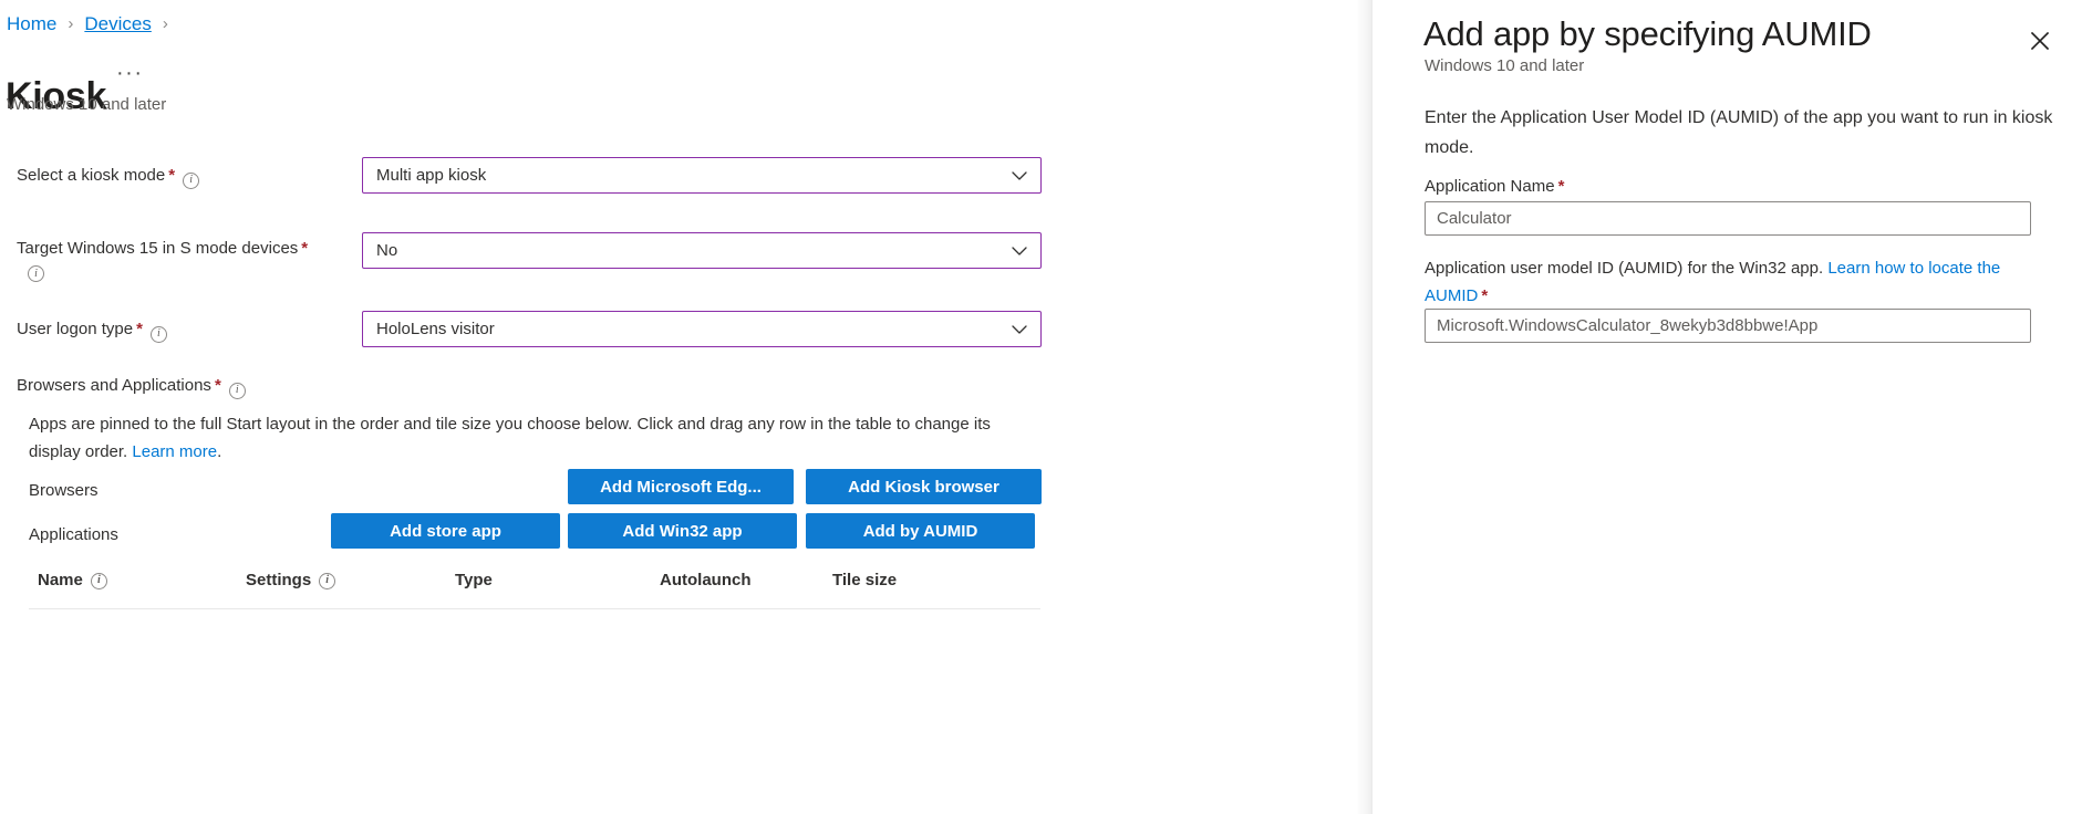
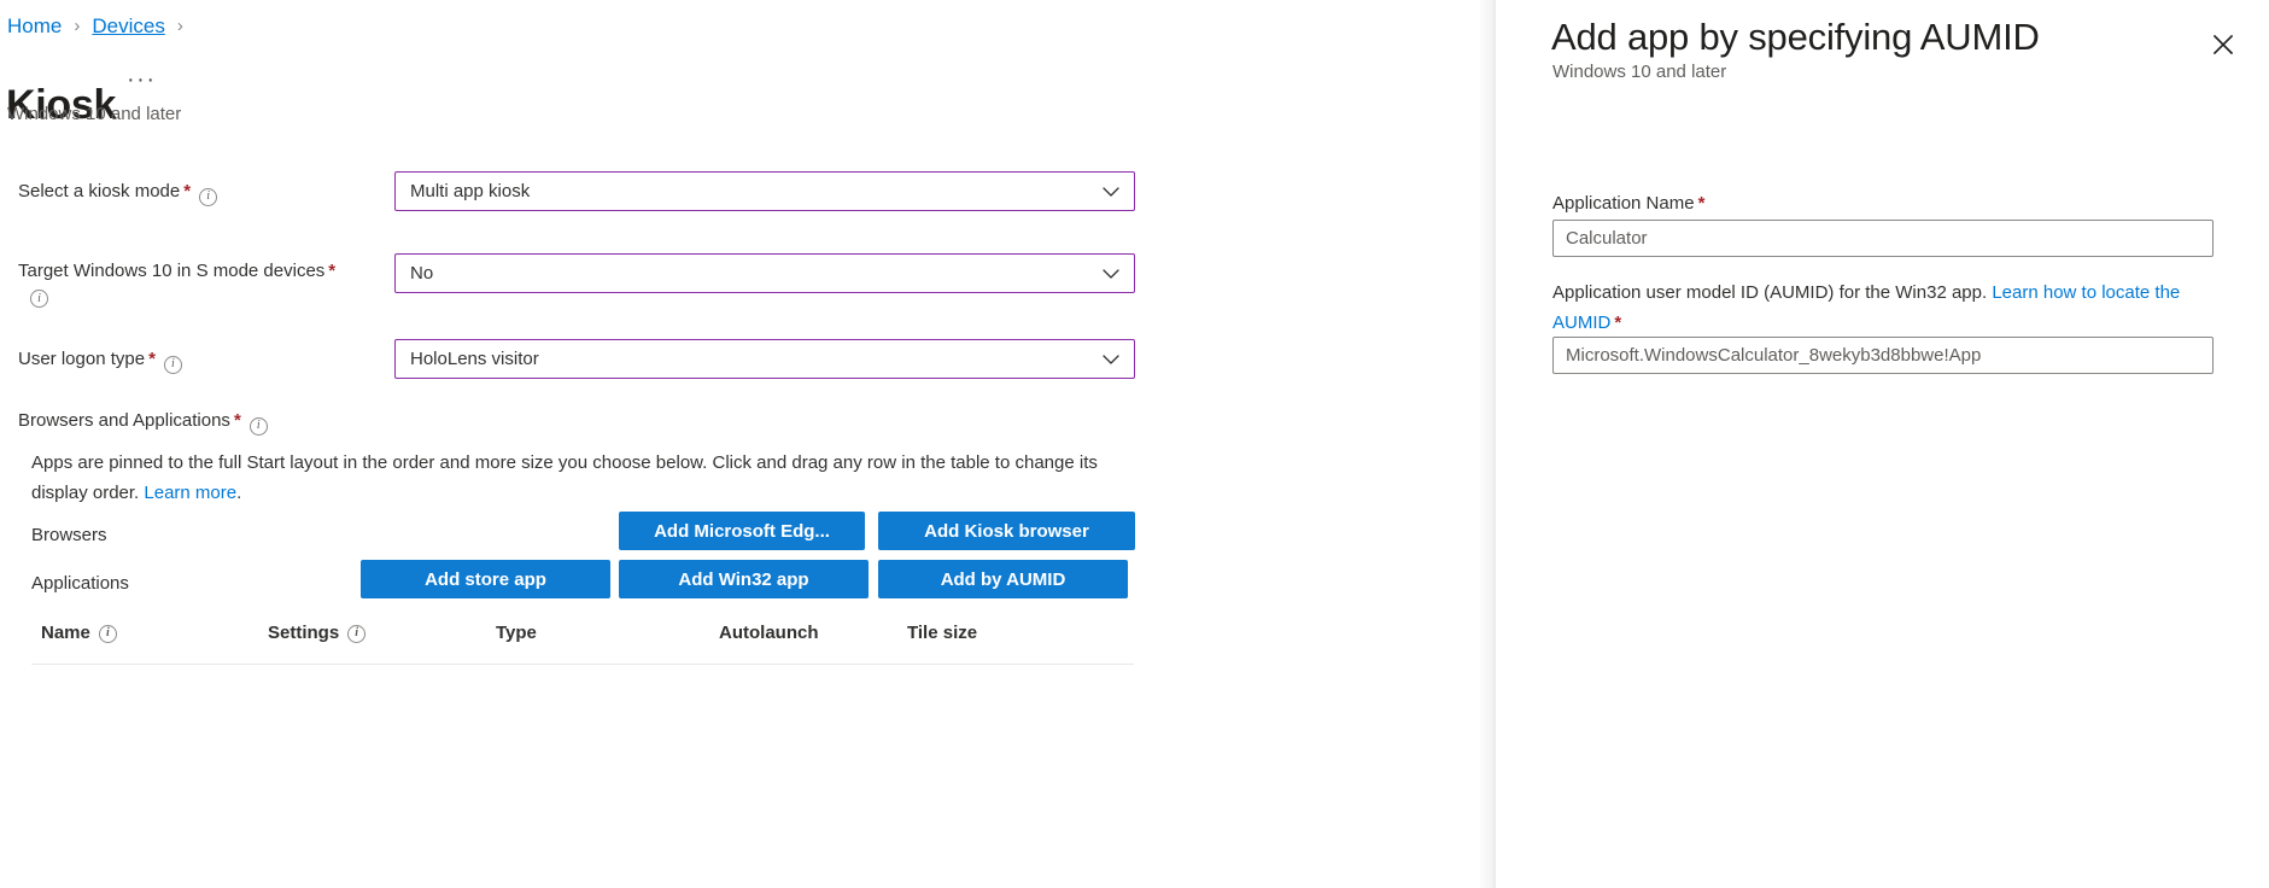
  Home
  ›
  Devices
  ›
  Kiosk
  ···
  Windows 10 and later
  Select a kiosk mode * i
  Multi app kiosk
- Target Windows 15 in S mode devices *
+ Target Windows 10 in S mode devices *
  i
  No
  User logon type * i
  HoloLens visitor
  Browsers and Applications * i
- Apps are pinned to the full Start layout in the order and tile size you choose below. Click and drag any row in the table to change its display order. Learn more.
+ Apps are pinned to the full Start layout in the order and more size you choose below. Click and drag any row in the table to change its display order. Learn more.
  Browsers
  Add Microsoft Edg...
  Add Kiosk browser
  Applications
  Add store app
  Add Win32 app
  Add by AUMID
  Name
  i
  Settings
  i
  Type
  Autolaunch
  Tile size
  Add app by specifying AUMID
  Windows 10 and later
- Enter the Application User Model ID (AUMID) of the app you want to run in kiosk mode.
  Application Name *
  Calculator
  Application user model ID (AUMID) for the Win32 app. Learn how to locate the AUMID *
  Microsoft.WindowsCalculator_8wekyb3d8bbwe!App
